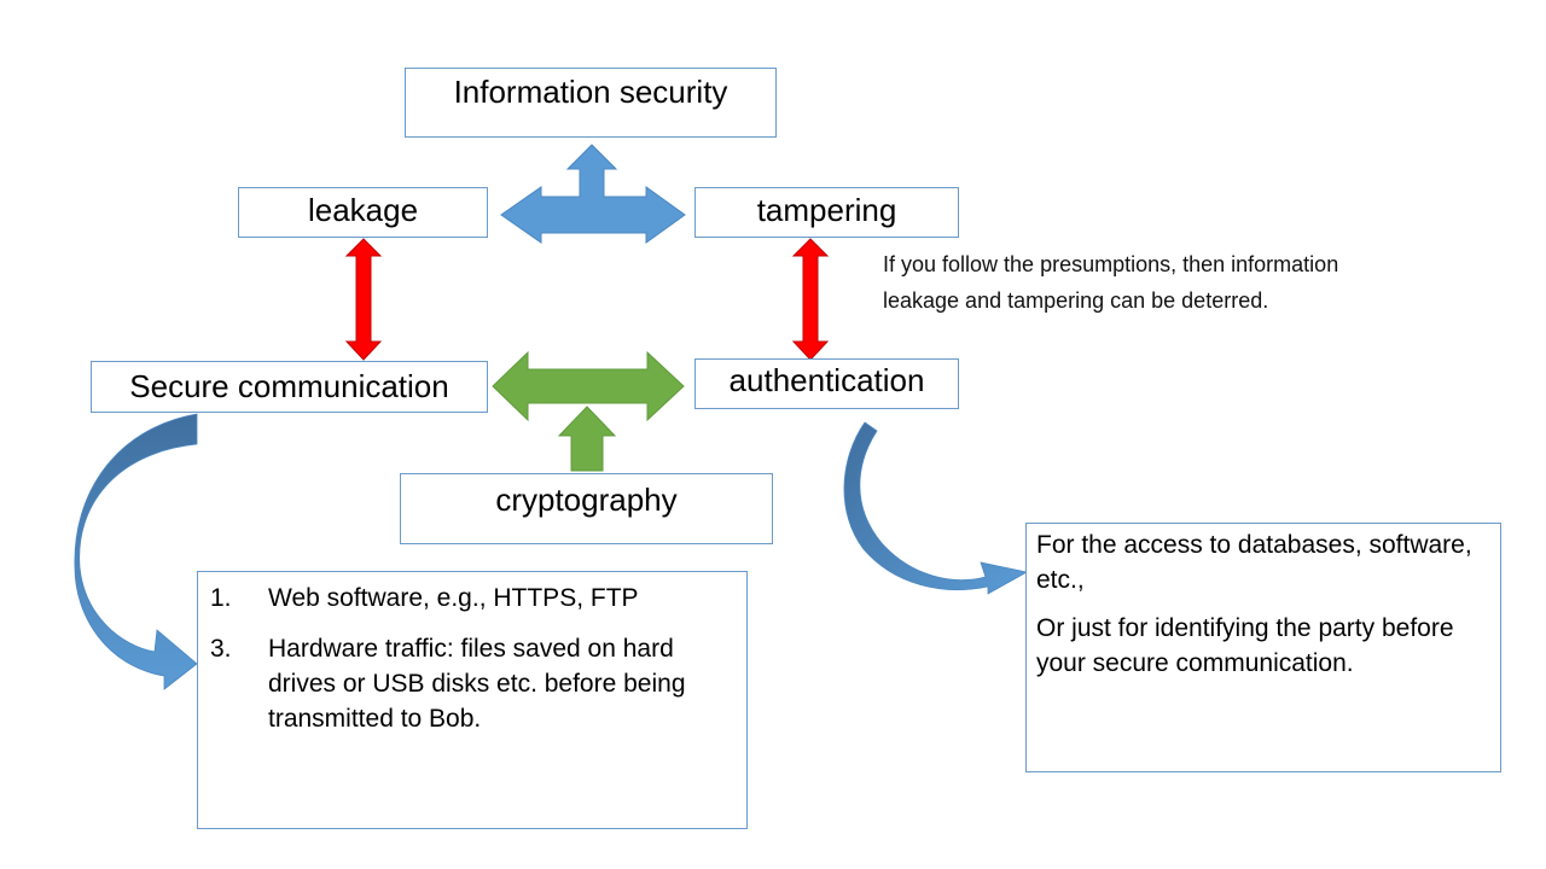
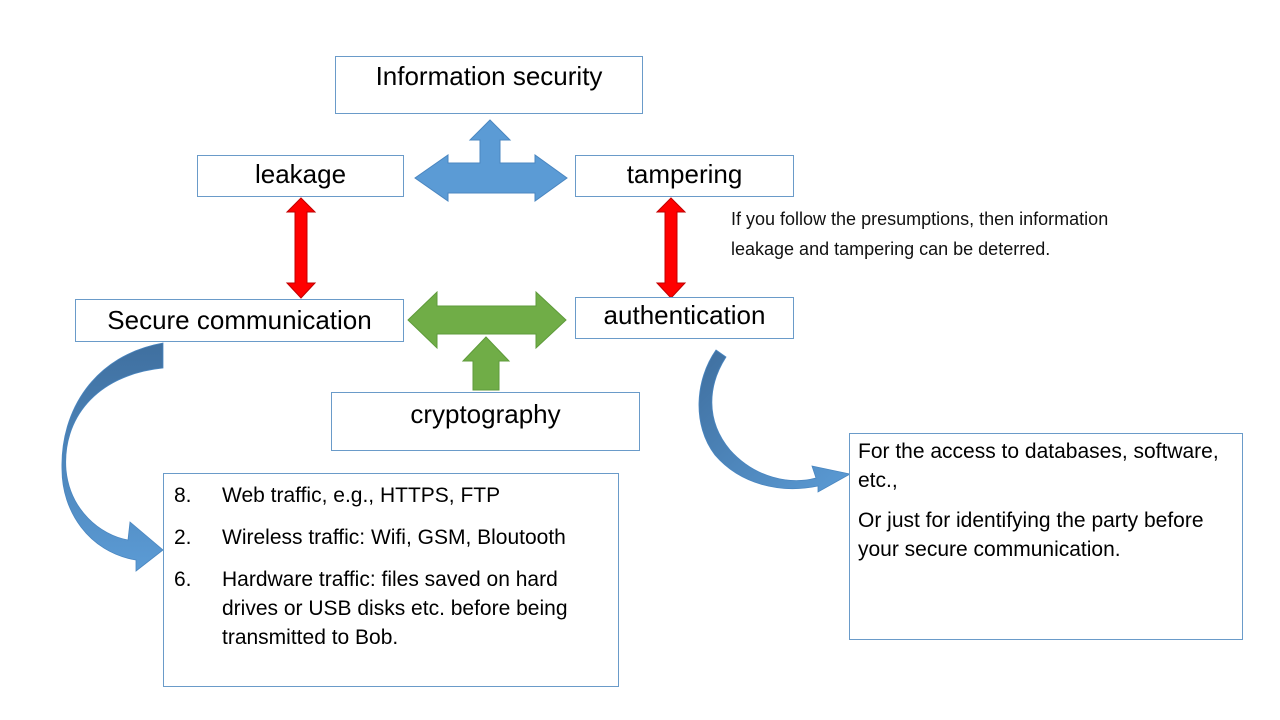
  Information security
  leakage
  tampering
  Secure communication
  authentication
  cryptography
  If you follow the presumptions, then information leakage and tampering can be deterred.
- 1.
+ 8.
- Web software, e.g., HTTPS, FTP
+ Web traffic, e.g., HTTPS, FTP
+ 2.
+ Wireless traffic: Wifi, GSM, Bloutooth
- 3.
+ 6.
  Hardware traffic: files saved on hard drives or USB disks etc. before being transmitted to Bob.
  For the access to databases, software, etc.,
  Or just for identifying the party before your secure communication.
